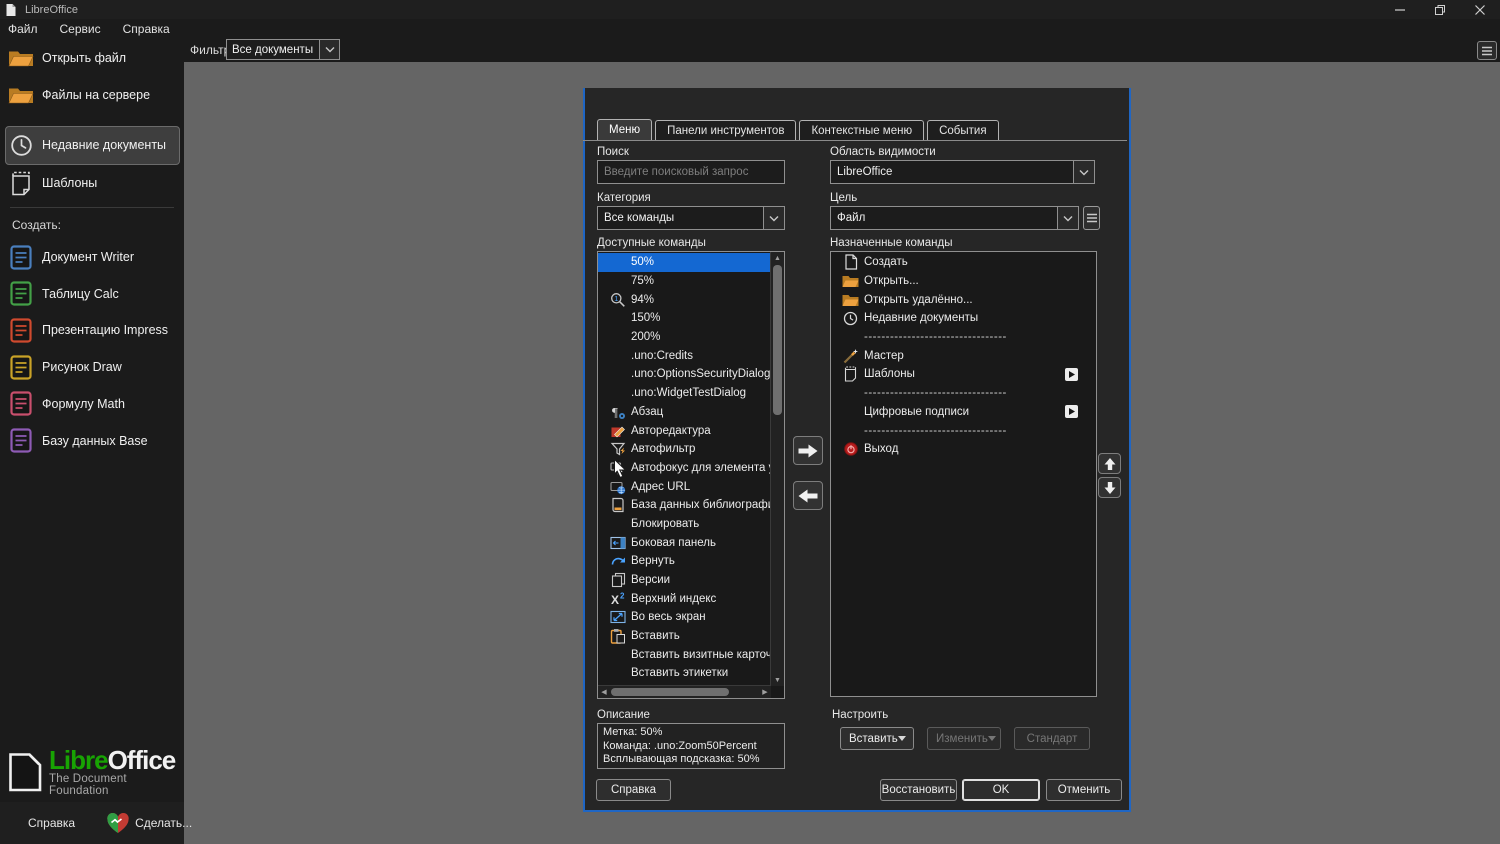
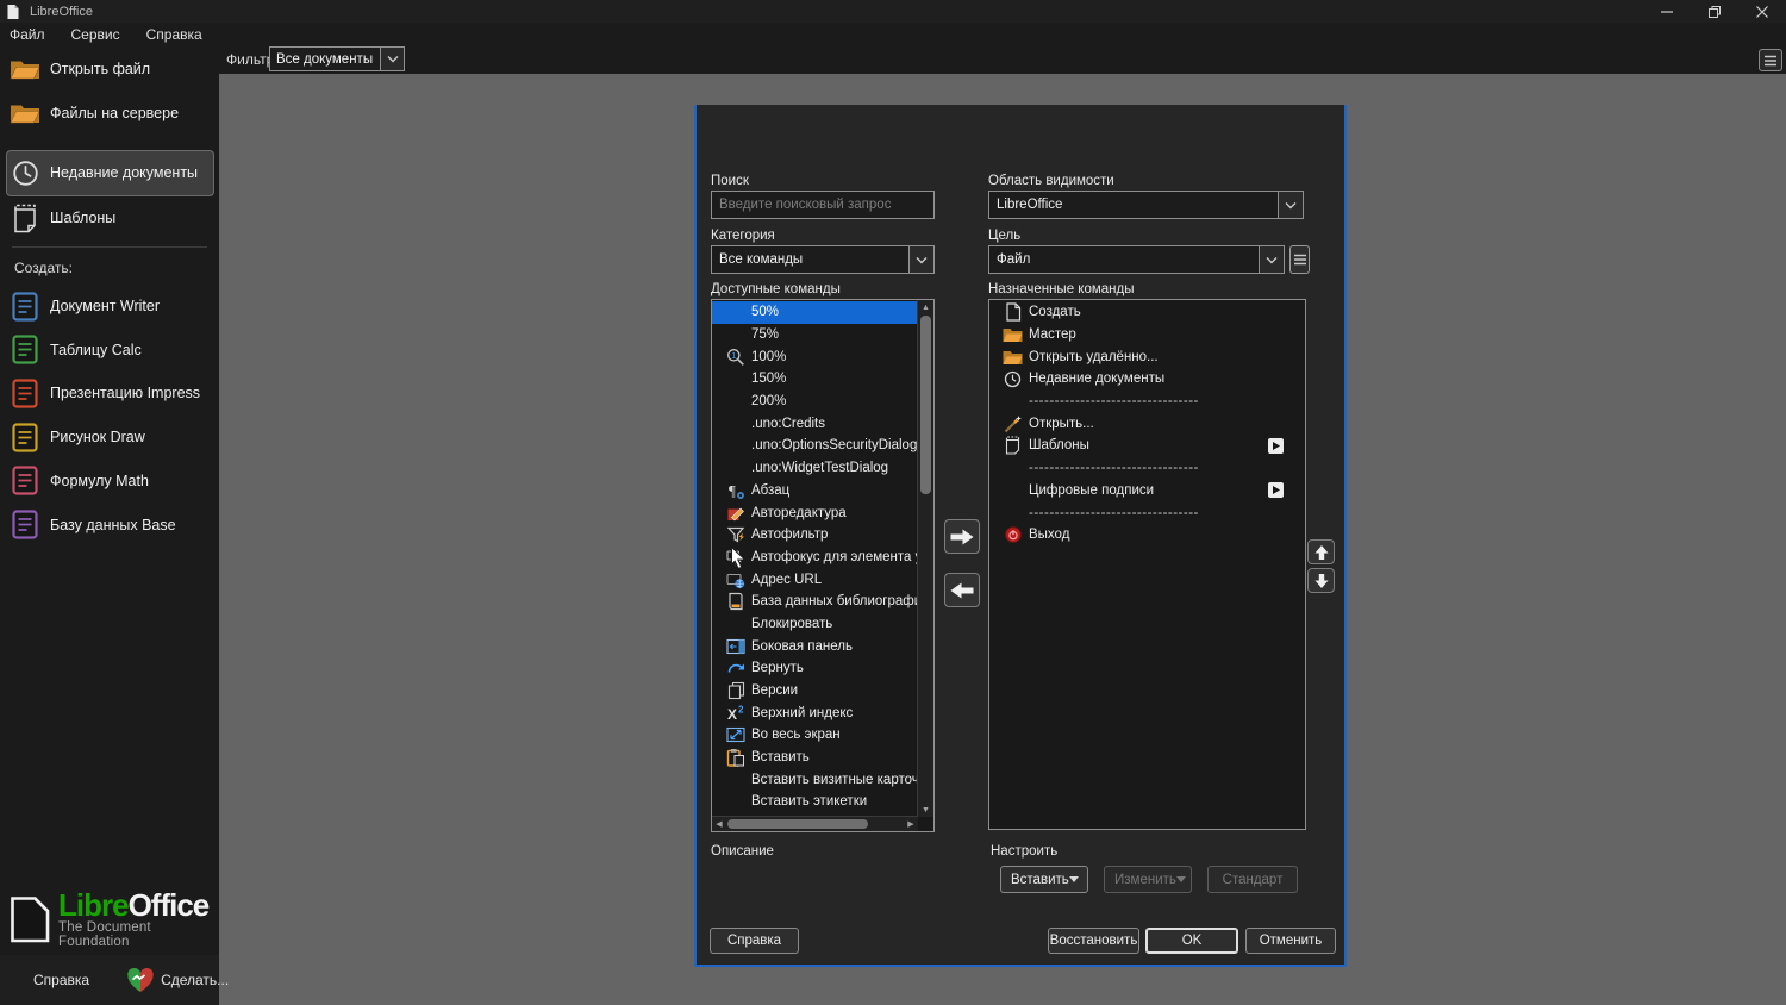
  LibreOffice
  Файл
  Сервис
  Справка
  Фильт
  Все документы
  Открыть файл
  Файлы на сервере
  Недавние документы
  Шаблоны
  Создать:
  Документ Writer
  Таблицу Calc
  Презентацию Impress
  Рисунок Draw
  Формулу Math
  Базу данных Base
  LibreOffice
  The Document Foundation
  Справка
  Сделать...
- Меню
- Панели инструментов
- Контекстные меню
- События
  Поиск
  Введите поисковый запрос
  Область видимости
  LibreOffice
  Категория
  Все команды
  Цель
  Файл
  Доступные команды
  50%
  75%
- 94%
+ 100%
  150%
  200%
  .uno:Credits
  .uno:OptionsSecurityDialog
  .uno:WidgetTestDialog
  ¶
  Абзац
  Авторедактура
  Автофильтр
  Автофокус для элемента
  Адрес URL
  База данных библиограф
  Блокировать
  Боковая панель
  Вернуть
  Версии
  X
  2
  Верхний индекс
  Во весь экран
  Вставить
  Вставить визитные карточ
  Вставить этикетки
  Назначенные команды
  Создать
- Открыть...
+ Мастер
  Открыть удалённо...
  Недавние документы
  ---------------------------------
- Мастер
+ Открыть...
  Шаблоны
  ---------------------------------
  Цифровые подписи
  ---------------------------------
  Выход
  Описание
- Метка: 50%
- Команда: .uno:Zoom50Percent
- Всплывающая подсказка: 50%
  Настроить
  Вставить
  Изменить
  Стандарт
  Справка
  Восстановить
  OK
  Отменить
